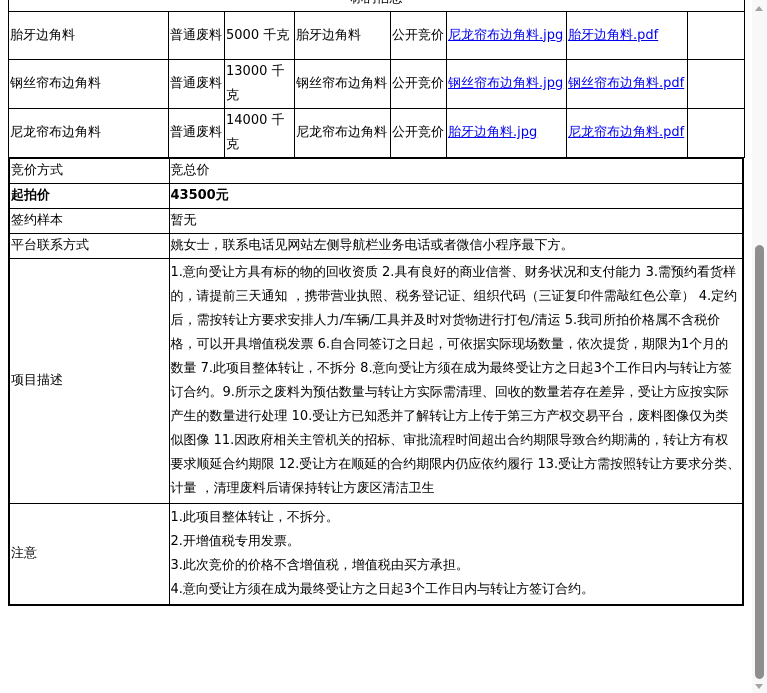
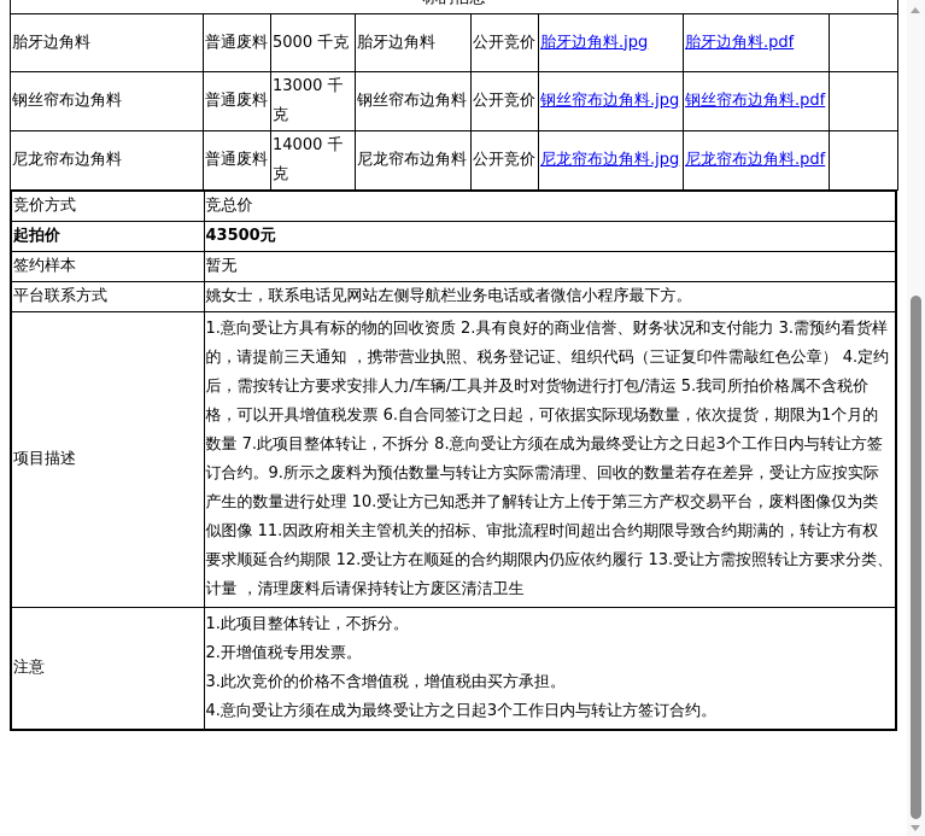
- 胎牙边角料	普通废料	5000 千克	胎牙边角料	公开竞价	尼龙帘布边角料.jpg	胎牙边角料.pdf
+ 胎牙边角料	普通废料	5000 千克	胎牙边角料	公开竞价	胎牙边角料.jpg	胎牙边角料.pdf
  钢丝帘布边角料	普通废料	13000 千克	钢丝帘布边角料	公开竞价	钢丝帘布边角料.jpg	钢丝帘布边角料.pdf
- 尼龙帘布边角料	普通废料	14000 千克	尼龙帘布边角料	公开竞价	胎牙边角料.jpg	尼龙帘布边角料.pdf
+ 尼龙帘布边角料	普通废料	14000 千克	尼龙帘布边角料	公开竞价	尼龙帘布边角料.jpg	尼龙帘布边角料.pdf
  竞价方式	竞总价
  起拍价	43500元
  签约样本	暂无
  平台联系方式	姚女士，联系电话见网站左侧导航栏业务电话或者微信小程序最下方。
  项目描述	1.意向受让方具有标的物的回收资质 2.具有良好的商业信誉、财务状况和支付能力 3.需预约看货样的，请提前三天通知 ，携带营业执照、税务登记证、组织代码（三证复印件需敲红色公章） 4.定约后，需按转让方要求安排人力/车辆/工具并及时对货物进行打包/清运 5.我司所拍价格属不含税价格，可以开具增值税发票 6.自合同签订之日起，可依据实际现场数量，依次提货，期限为1个月的数量 7.此项目整体转让，不拆分 8.意向受让方须在成为最终受让方之日起3个工作日内与转让方签订合约。9.所示之废料为预估数量与转让方实际需清理、回收的数量若存在差异，受让方应按实际产生的数量进行处理 10.受让方已知悉并了解转让方上传于第三方产权交易平台，废料图像仅为类似图像 11.因政府相关主管机关的招标、审批流程时间超出合约期限导致合约期满的，转让方有权要求顺延合约期限 12.受让方在顺延的合约期限内仍应依约履行 13.受让方需按照转让方要求分类、计量 ，清理废料后请保持转让方废区清洁卫生
  注意	1.此项目整体转让，不拆分。 2.开增值税专用发票。 3.此次竞价的价格不含增值税，增值税由买方承担。 4.意向受让方须在成为最终受让方之日起3个工作日内与转让方签订合约。
